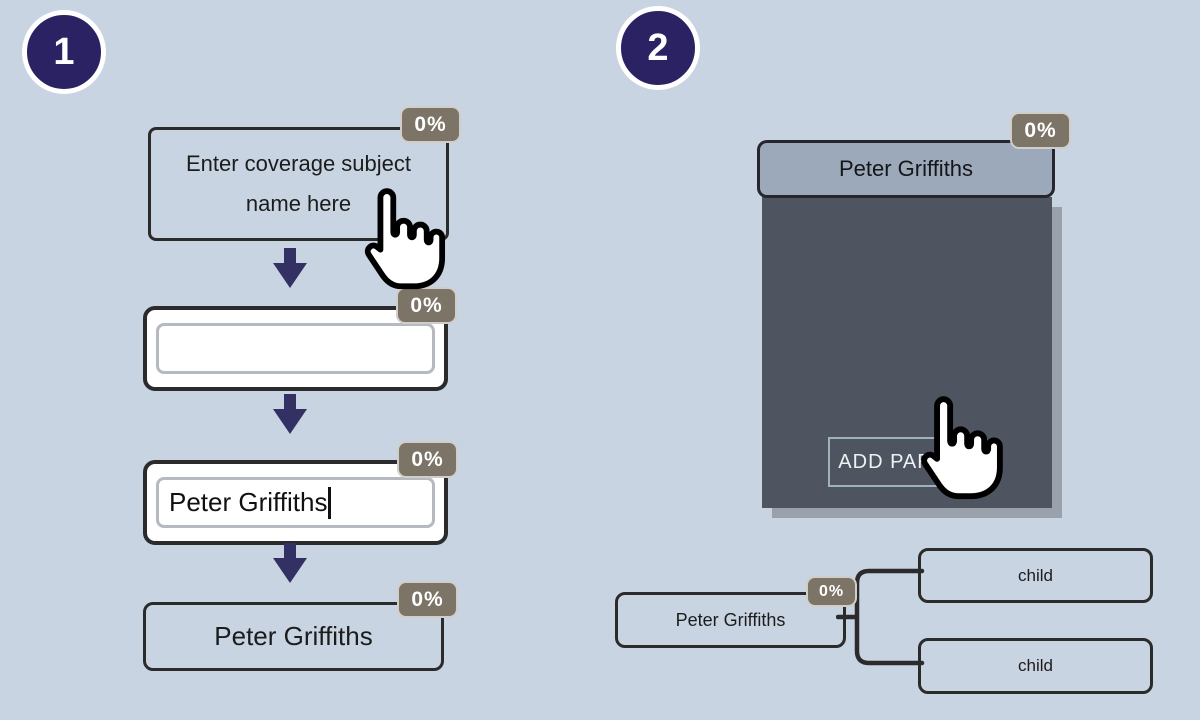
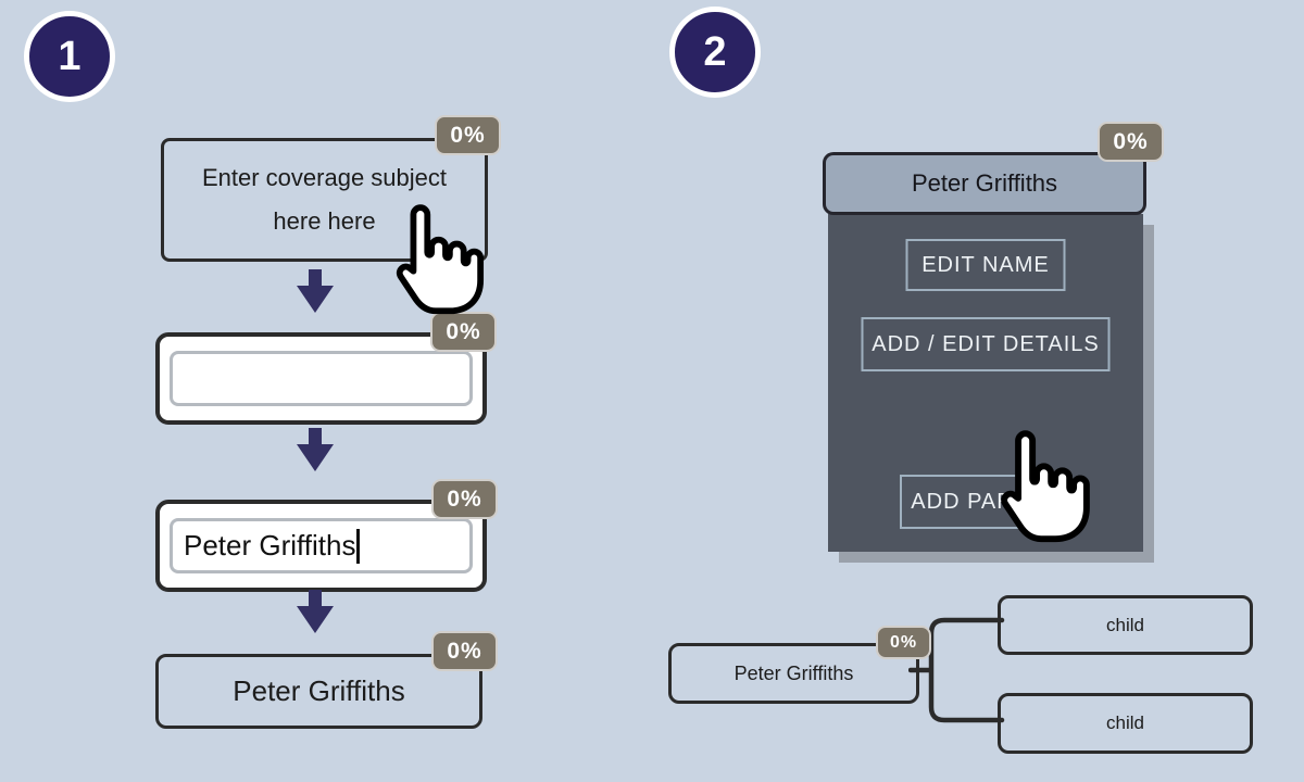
  1
- Enter coverage subject name here
+ Enter coverage subject here here
  0%
  0%
  Peter Griffiths
  0%
  Peter Griffiths
  0%
  2
+ EDIT NAME
+ ADD / EDIT DETAILS
  Peter Griffiths
  0%
  Peter Griffiths
  0%
  child
  child
